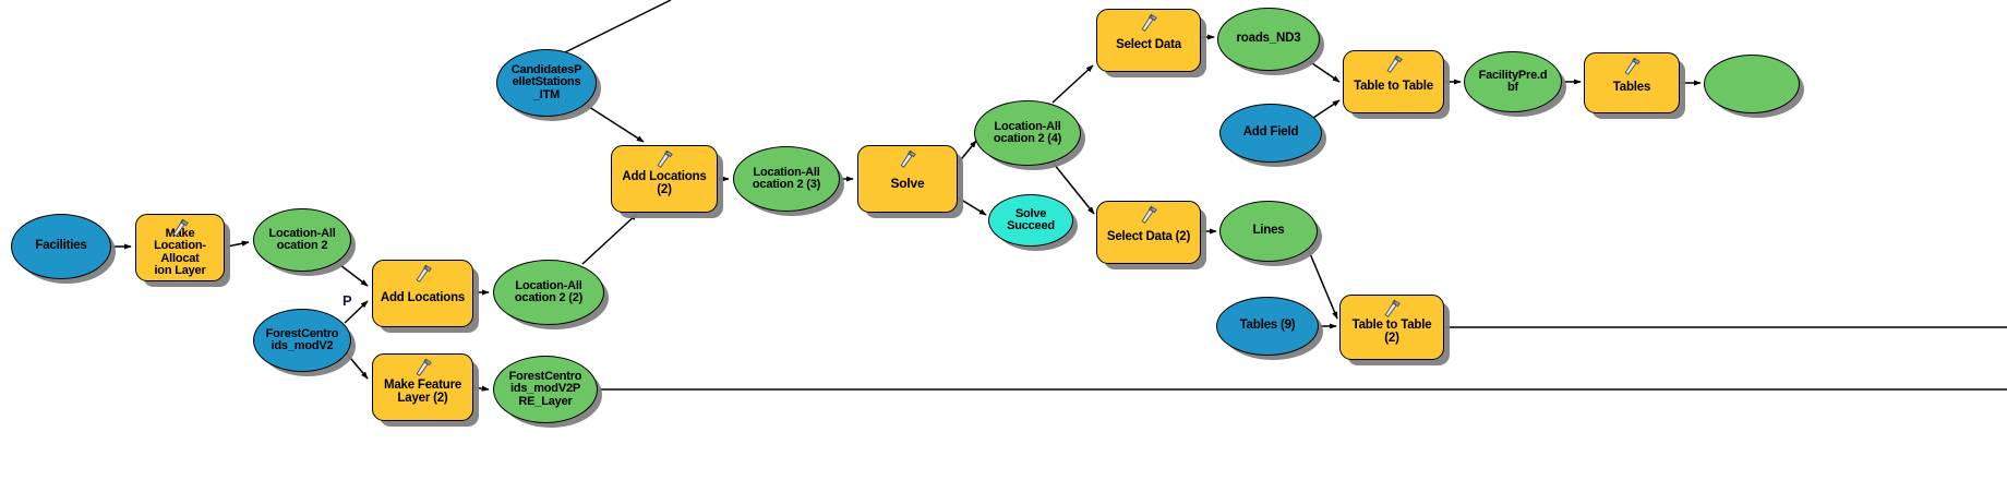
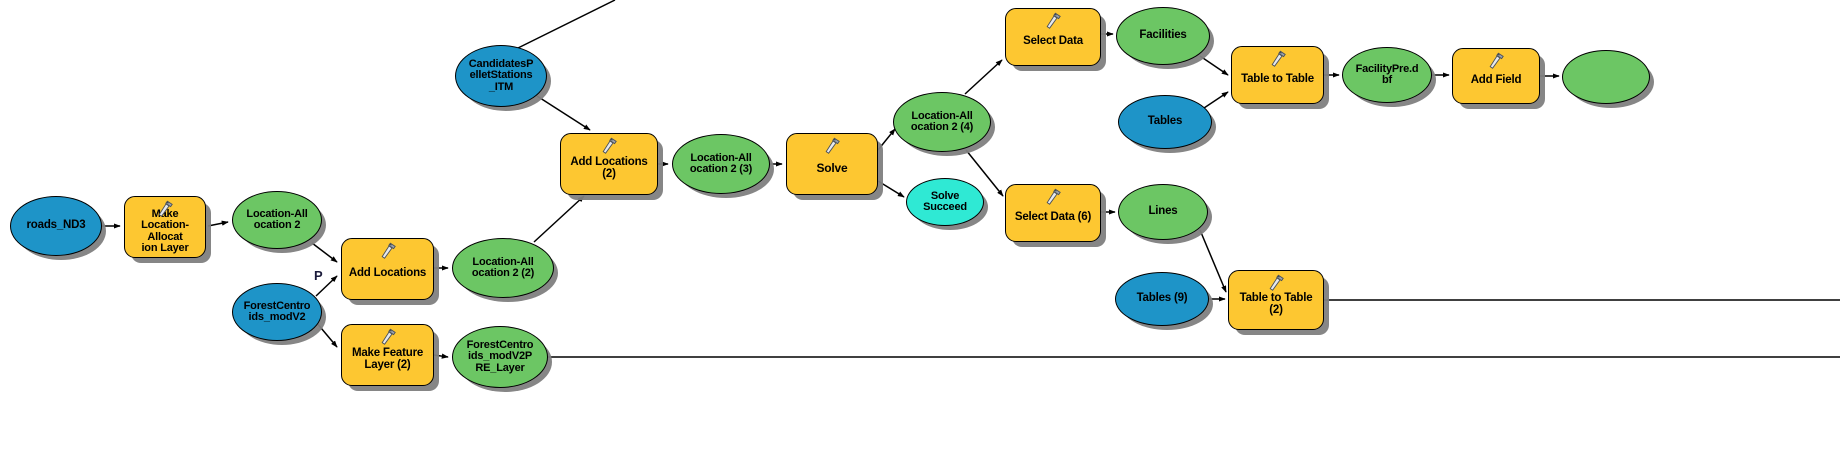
- Facilities
+ roads_ND3
  Mke
  Location-Allocat
  ion Layer
  Location-All
  ocation 2
  ForestCentro
  ids_modV2
  Add Locations
  Make Feature
  Layer (2)
  Location-All
  ocation 2 (2)
  ForestCentro
  ids_modV2P
  RE_Layer
  CandidatesP
  elletStations
  _ITM
  Add Locations
  (2)
  Location-All
  ocation 2 (3)
  Solve
  Location-All
  ocation 2 (4)
  Solve
  Succeed
  Select Data
- roads_ND3
+ Facilities
- Add Field
+ Tables
  Table to Table
  FacilityPre.d
  bf
- Tables
+ Add Field
- Select Data (2)
+ Select Data (6)
  Lines
  Tables (9)
  Table to Table
  (2)
  P
